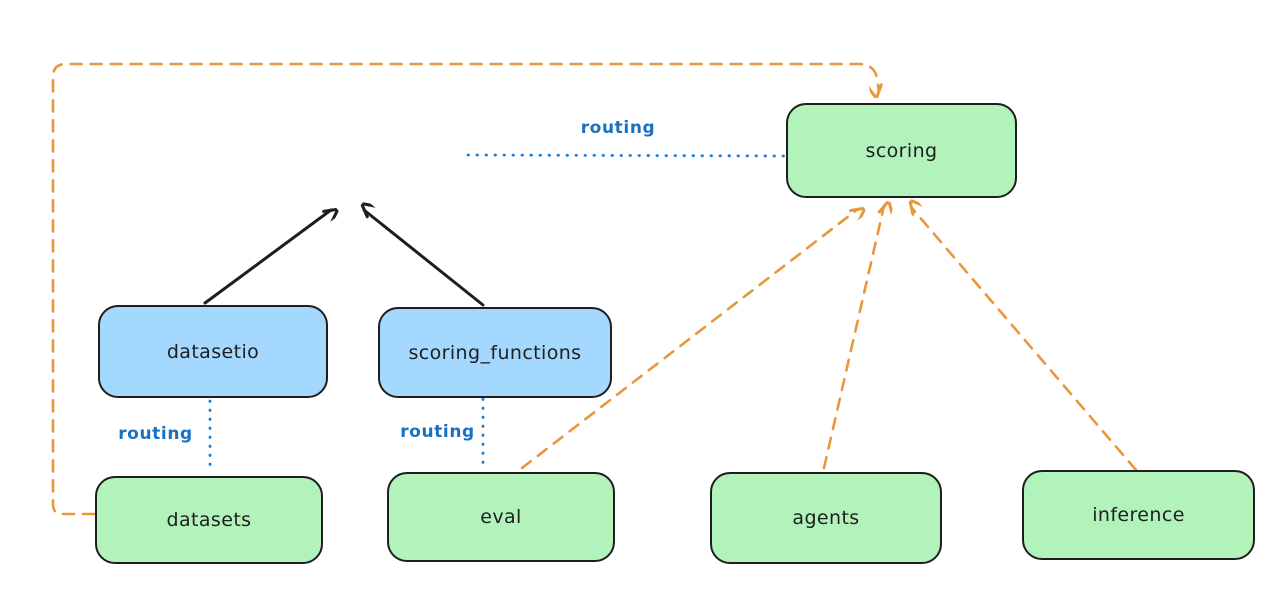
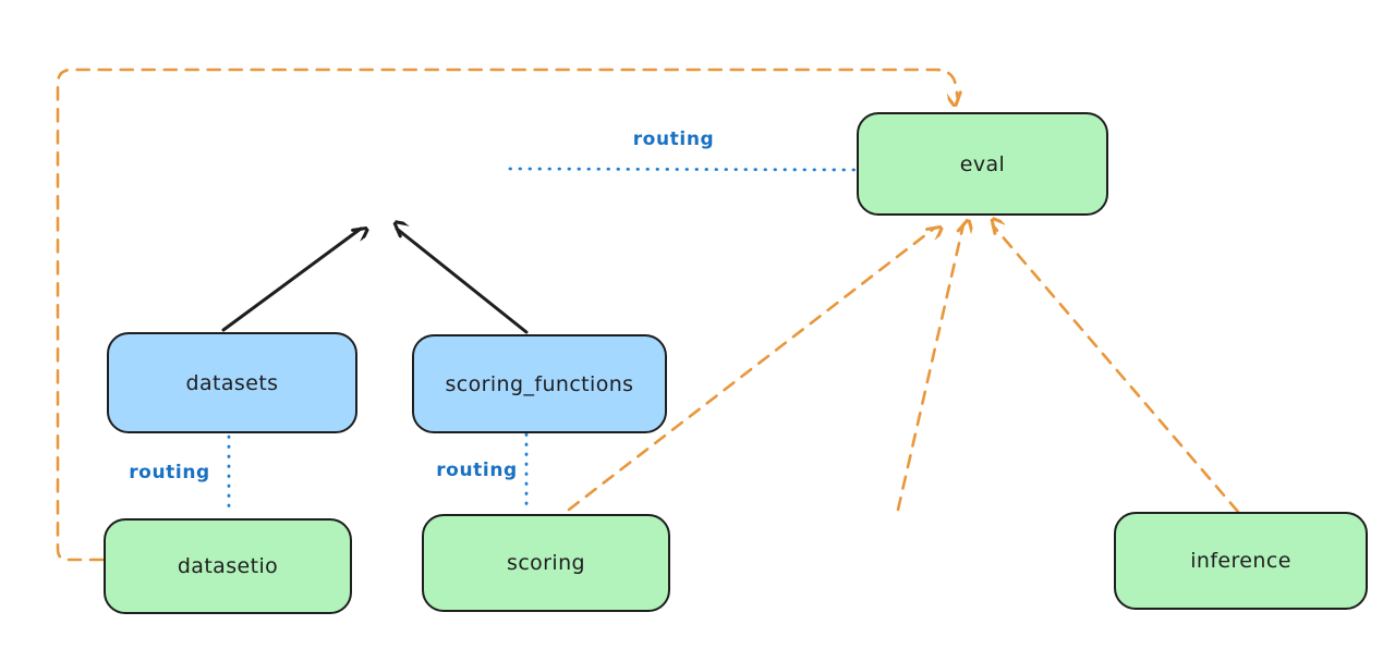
- scoring
+ eval
- datasetio
+ datasets
  scoring_functions
- datasets
+ datasetio
- eval
+ scoring
- agents
  inference
  routing
  routing
  routing
